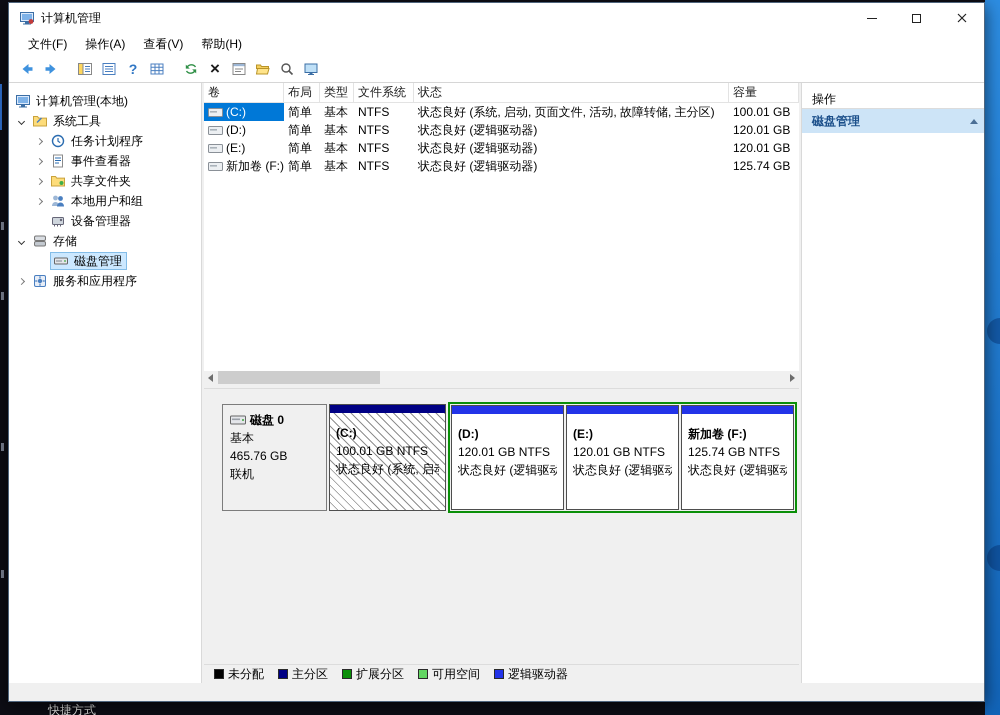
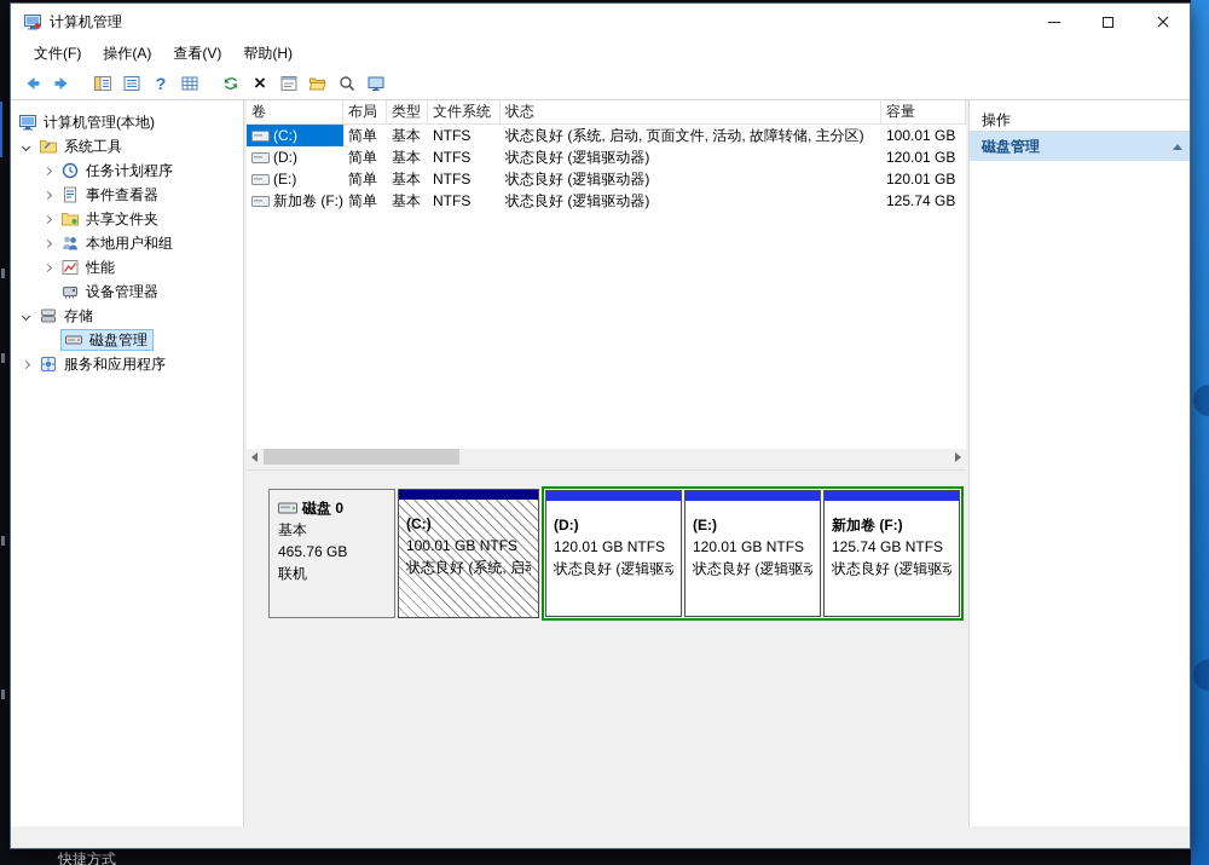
  快捷方式
  计算机管理
  文件(F)
  操作(A)
  查看(V)
  帮助(H)
  ?
  ×
  计算机管理(本地)
  系统工具
  任务计划程序
  事件查看器
  共享文件夹
  本地用户和组
+ 性能
  设备管理器
  存储
  磁盘管理
  服务和应用程序
  卷
  布局
  类型
  文件系统
  状态
  容量
  (C:)
  简单
  基本
  NTFS
  状态良好 (系统, 启动, 页面文件, 活动, 故障转储, 主分区)
  100.01 GB
  (D:)
  简单
  基本
  NTFS
  状态良好 (逻辑驱动器)
  120.01 GB
  (E:)
  简单
  基本
  NTFS
  状态良好 (逻辑驱动器)
  120.01 GB
  新加卷 (F:)
  简单
  基本
  NTFS
  状态良好 (逻辑驱动器)
  125.74 GB
  磁盘 0
  基本
  465.76 GB
  联机
  (C:)
  100.01 GB NTFS
  (D:)
  120.01 GB NTFS
  状态良好 (逻辑驱动
  (E:)
  120.01 GB NTFS
  状态良好 (逻辑驱动
  新加卷 (F:)
  125.74 GB NTFS
  状态良好 (逻辑驱动
- 未分配
- 主分区
- 扩展分区
- 可用空间
- 逻辑驱动器
  操作
  磁盘管理
